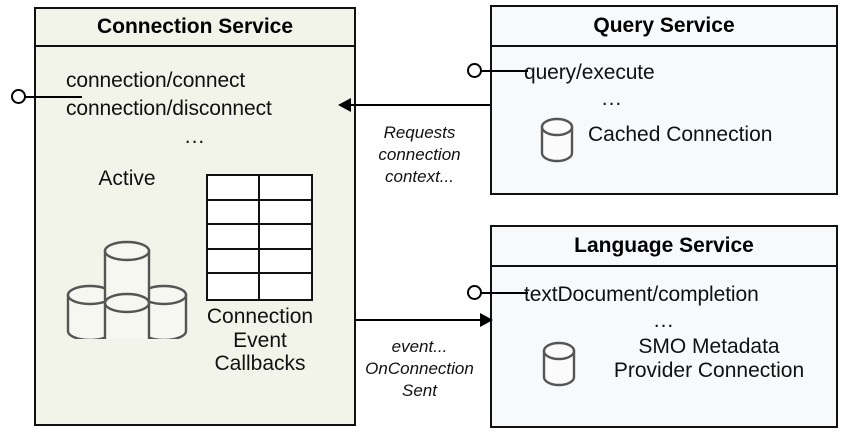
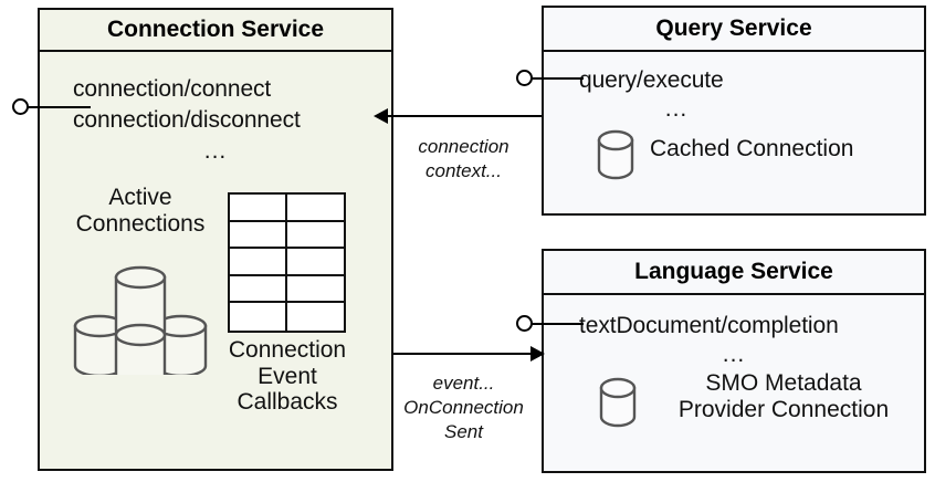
  Connection Service
  connection/connect
  connection/disconnect
  ...
  Active
+ Connections
  Connection
  Event
  Callbacks
  Query Service
  query/execute
  ...
  Cached Connection
  Language Service
  textDocument/completion
  ...
  SMO Metadata
  Provider Connection
- Requests
  connection
  context...
  event...
  OnConnection
  Sent
